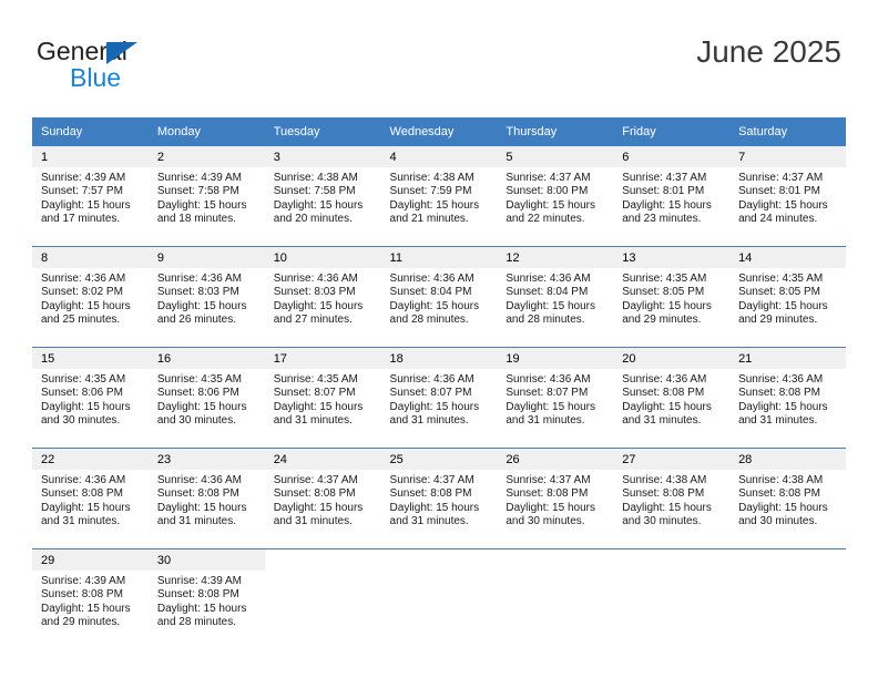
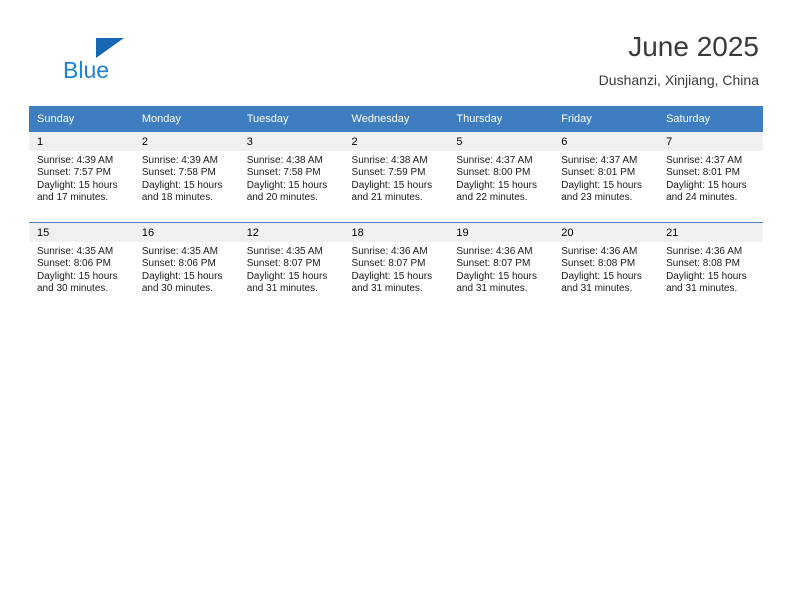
- General
  Blue
  June 2025
+ Dushanzi, Xinjiang, China
  Sunday	Monday	Tuesday	Wednesday	Thursday	Friday	Saturday
- 1Sunrise: 4:39 AMSunset: 7:57 PMDaylight: 15 hoursand 17 minutes.	2Sunrise: 4:39 AMSunset: 7:58 PMDaylight: 15 hoursand 18 minutes.	3Sunrise: 4:38 AMSunset: 7:58 PMDaylight: 15 hoursand 20 minutes.	4Sunrise: 4:38 AMSunset: 7:59 PMDaylight: 15 hoursand 21 minutes.	5Sunrise: 4:37 AMSunset: 8:00 PMDaylight: 15 hoursand 22 minutes.	6Sunrise: 4:37 AMSunset: 8:01 PMDaylight: 15 hoursand 23 minutes.	7Sunrise: 4:37 AMSunset: 8:01 PMDaylight: 15 hoursand 24 minutes.
+ 1Sunrise: 4:39 AMSunset: 7:57 PMDaylight: 15 hoursand 17 minutes.	2Sunrise: 4:39 AMSunset: 7:58 PMDaylight: 15 hoursand 18 minutes.	3Sunrise: 4:38 AMSunset: 7:58 PMDaylight: 15 hoursand 20 minutes.	2Sunrise: 4:38 AMSunset: 7:59 PMDaylight: 15 hoursand 21 minutes.	5Sunrise: 4:37 AMSunset: 8:00 PMDaylight: 15 hoursand 22 minutes.	6Sunrise: 4:37 AMSunset: 8:01 PMDaylight: 15 hoursand 23 minutes.	7Sunrise: 4:37 AMSunset: 8:01 PMDaylight: 15 hoursand 24 minutes.
- 8Sunrise: 4:36 AMSunset: 8:02 PMDaylight: 15 hoursand 25 minutes.	9Sunrise: 4:36 AMSunset: 8:03 PMDaylight: 15 hoursand 26 minutes.	10Sunrise: 4:36 AMSunset: 8:03 PMDaylight: 15 hoursand 27 minutes.	11Sunrise: 4:36 AMSunset: 8:04 PMDaylight: 15 hoursand 28 minutes.	12Sunrise: 4:36 AMSunset: 8:04 PMDaylight: 15 hoursand 28 minutes.	13Sunrise: 4:35 AMSunset: 8:05 PMDaylight: 15 hoursand 29 minutes.	14Sunrise: 4:35 AMSunset: 8:05 PMDaylight: 15 hoursand 29 minutes.
- 15Sunrise: 4:35 AMSunset: 8:06 PMDaylight: 15 hoursand 30 minutes.	16Sunrise: 4:35 AMSunset: 8:06 PMDaylight: 15 hoursand 30 minutes.	17Sunrise: 4:35 AMSunset: 8:07 PMDaylight: 15 hoursand 31 minutes.	18Sunrise: 4:36 AMSunset: 8:07 PMDaylight: 15 hoursand 31 minutes.	19Sunrise: 4:36 AMSunset: 8:07 PMDaylight: 15 hoursand 31 minutes.	20Sunrise: 4:36 AMSunset: 8:08 PMDaylight: 15 hoursand 31 minutes.	21Sunrise: 4:36 AMSunset: 8:08 PMDaylight: 15 hoursand 31 minutes.
+ 15Sunrise: 4:35 AMSunset: 8:06 PMDaylight: 15 hoursand 30 minutes.	16Sunrise: 4:35 AMSunset: 8:06 PMDaylight: 15 hoursand 30 minutes.	12Sunrise: 4:35 AMSunset: 8:07 PMDaylight: 15 hoursand 31 minutes.	18Sunrise: 4:36 AMSunset: 8:07 PMDaylight: 15 hoursand 31 minutes.	19Sunrise: 4:36 AMSunset: 8:07 PMDaylight: 15 hoursand 31 minutes.	20Sunrise: 4:36 AMSunset: 8:08 PMDaylight: 15 hoursand 31 minutes.	21Sunrise: 4:36 AMSunset: 8:08 PMDaylight: 15 hoursand 31 minutes.
- 22Sunrise: 4:36 AMSunset: 8:08 PMDaylight: 15 hoursand 31 minutes.	23Sunrise: 4:36 AMSunset: 8:08 PMDaylight: 15 hoursand 31 minutes.	24Sunrise: 4:37 AMSunset: 8:08 PMDaylight: 15 hoursand 31 minutes.	25Sunrise: 4:37 AMSunset: 8:08 PMDaylight: 15 hoursand 31 minutes.	26Sunrise: 4:37 AMSunset: 8:08 PMDaylight: 15 hoursand 30 minutes.	27Sunrise: 4:38 AMSunset: 8:08 PMDaylight: 15 hoursand 30 minutes.	28Sunrise: 4:38 AMSunset: 8:08 PMDaylight: 15 hoursand 30 minutes.
- 29Sunrise: 4:39 AMSunset: 8:08 PMDaylight: 15 hoursand 29 minutes.	30Sunrise: 4:39 AMSunset: 8:08 PMDaylight: 15 hoursand 28 minutes.
